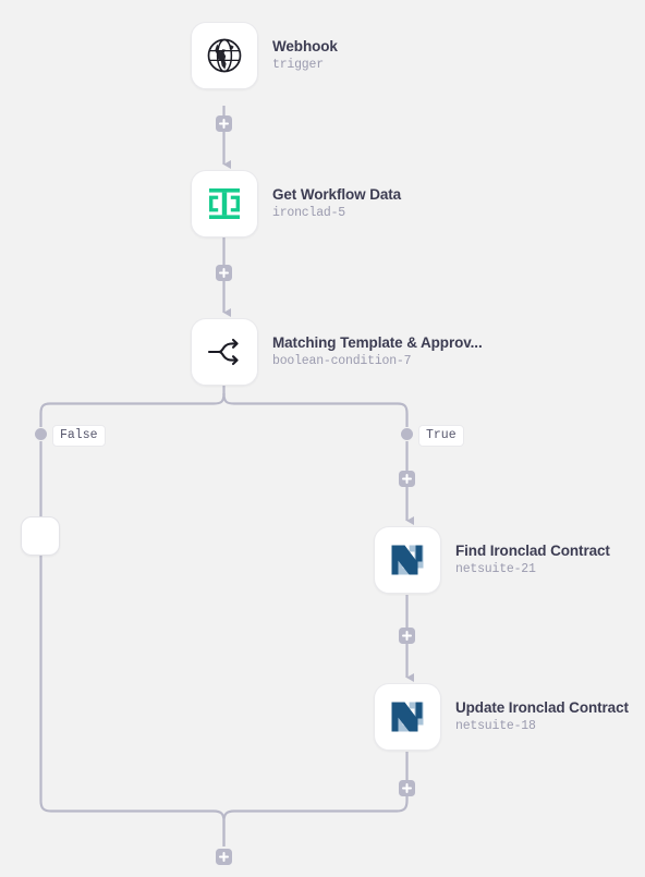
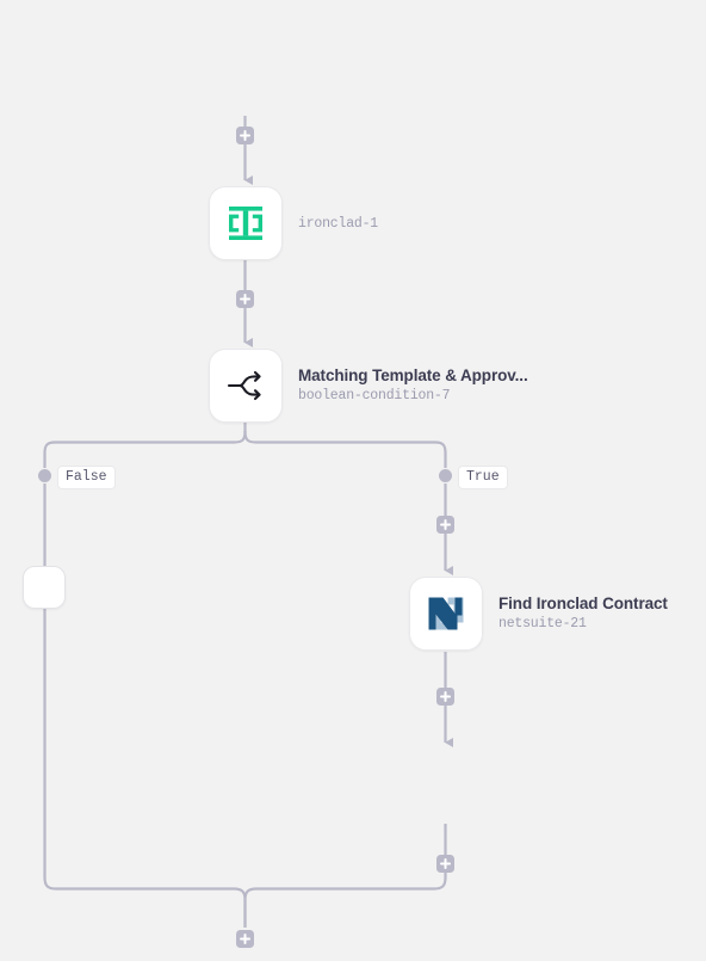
- Webhook
- trigger
- Get Workflow Data
- ironclad-5
+ ironclad-1
  Matching Template & Approv...
  boolean-condition-7
  Find Ironclad Contract
  netsuite-21
- Update Ironclad Contract
- netsuite-18
  False
  True
